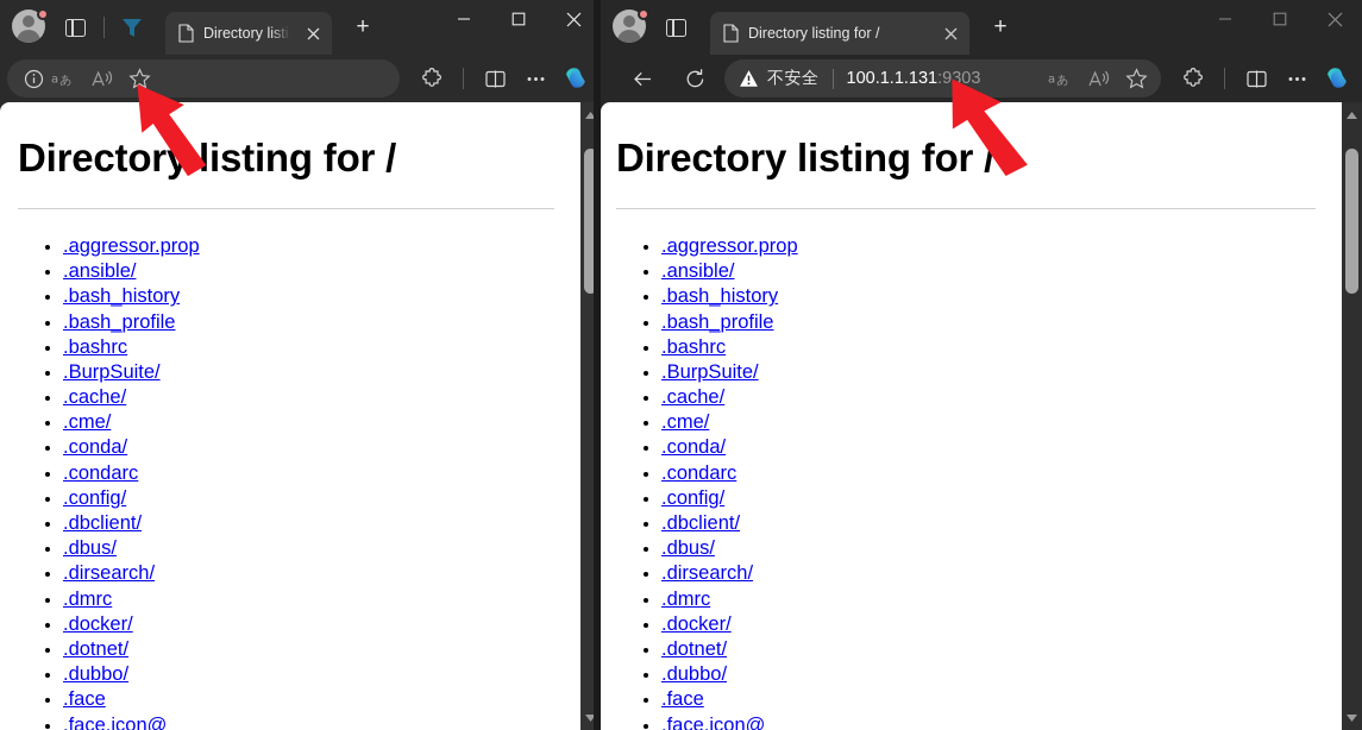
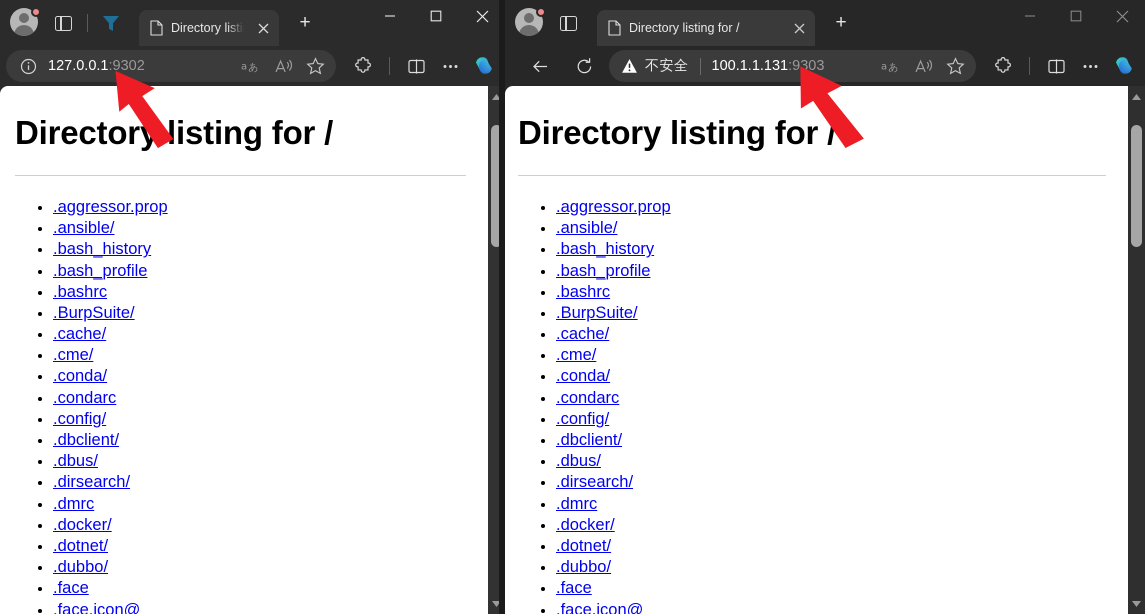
  Directory listi
  +
+ 127.0.0.1:9302
  a
  あ
  Director listing for /
  .aggressor.prop
  .ansible/
  .bash_history
  .bash_profile
  .bashrc
  .BurpSuite/
  .cache/
  .cme/
  .conda/
  .condarc
  .config/
  .dbclient/
  .dbus/
  .dirsearch/
  .dmrc
  .docker/
  .dotnet/
  .dubbo/
  .face
  .face.icon@
  Directory listing for /
  +
  不安全
  100.1.1.131:9303
  a
  あ
  Directory listing for /
  .aggressor.prop
  .ansible/
  .bash_history
  .bash_profile
  .bashrc
  .BurpSuite/
  .cache/
  .cme/
  .conda/
  .condarc
  .config/
  .dbclient/
  .dbus/
  .dirsearch/
  .dmrc
  .docker/
  .dotnet/
  .dubbo/
  .face
  .face.icon@
